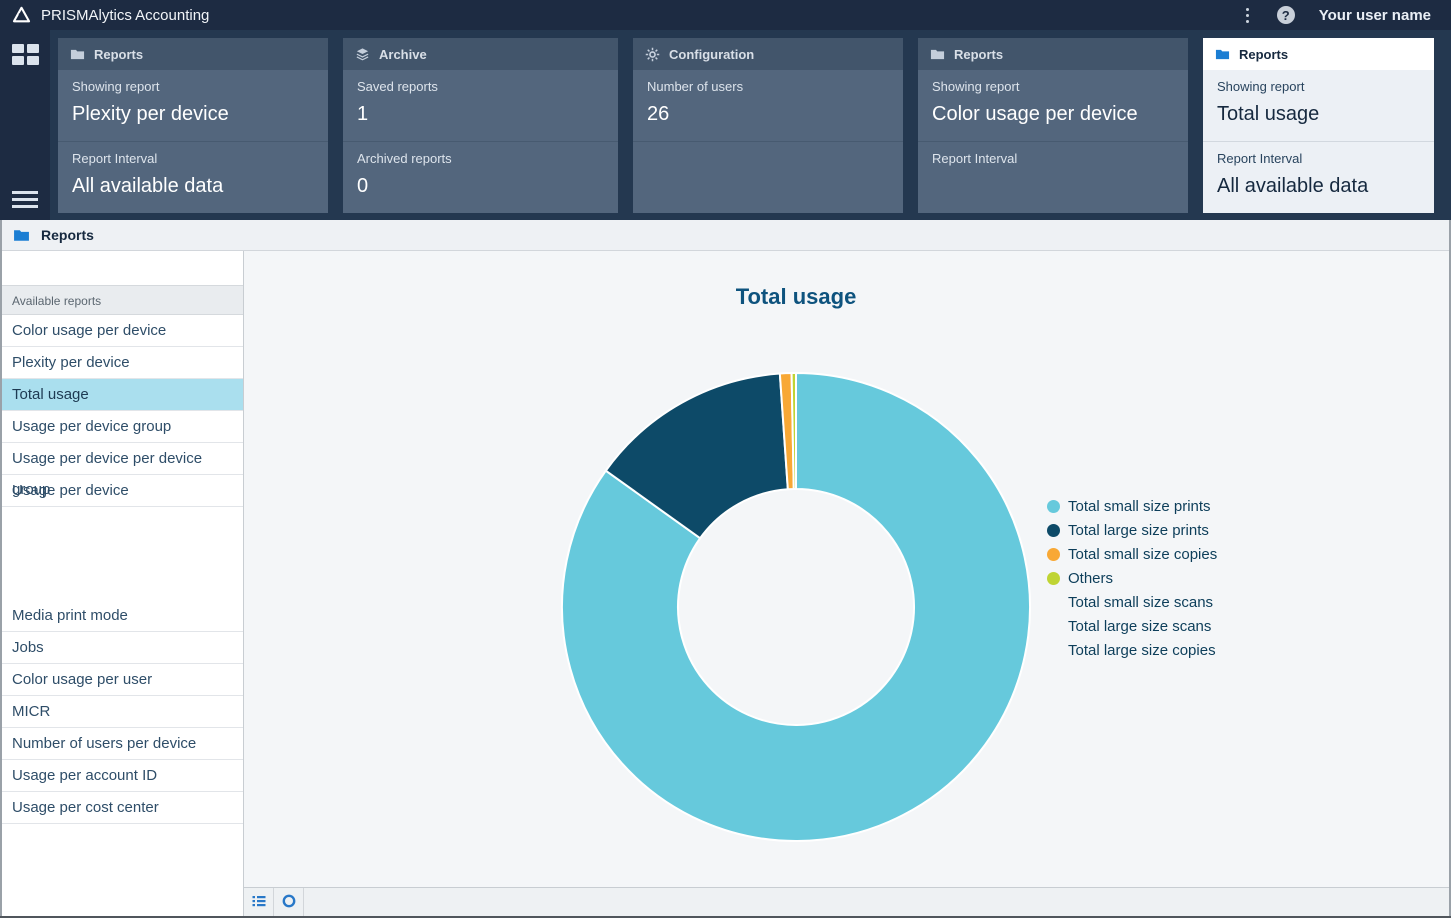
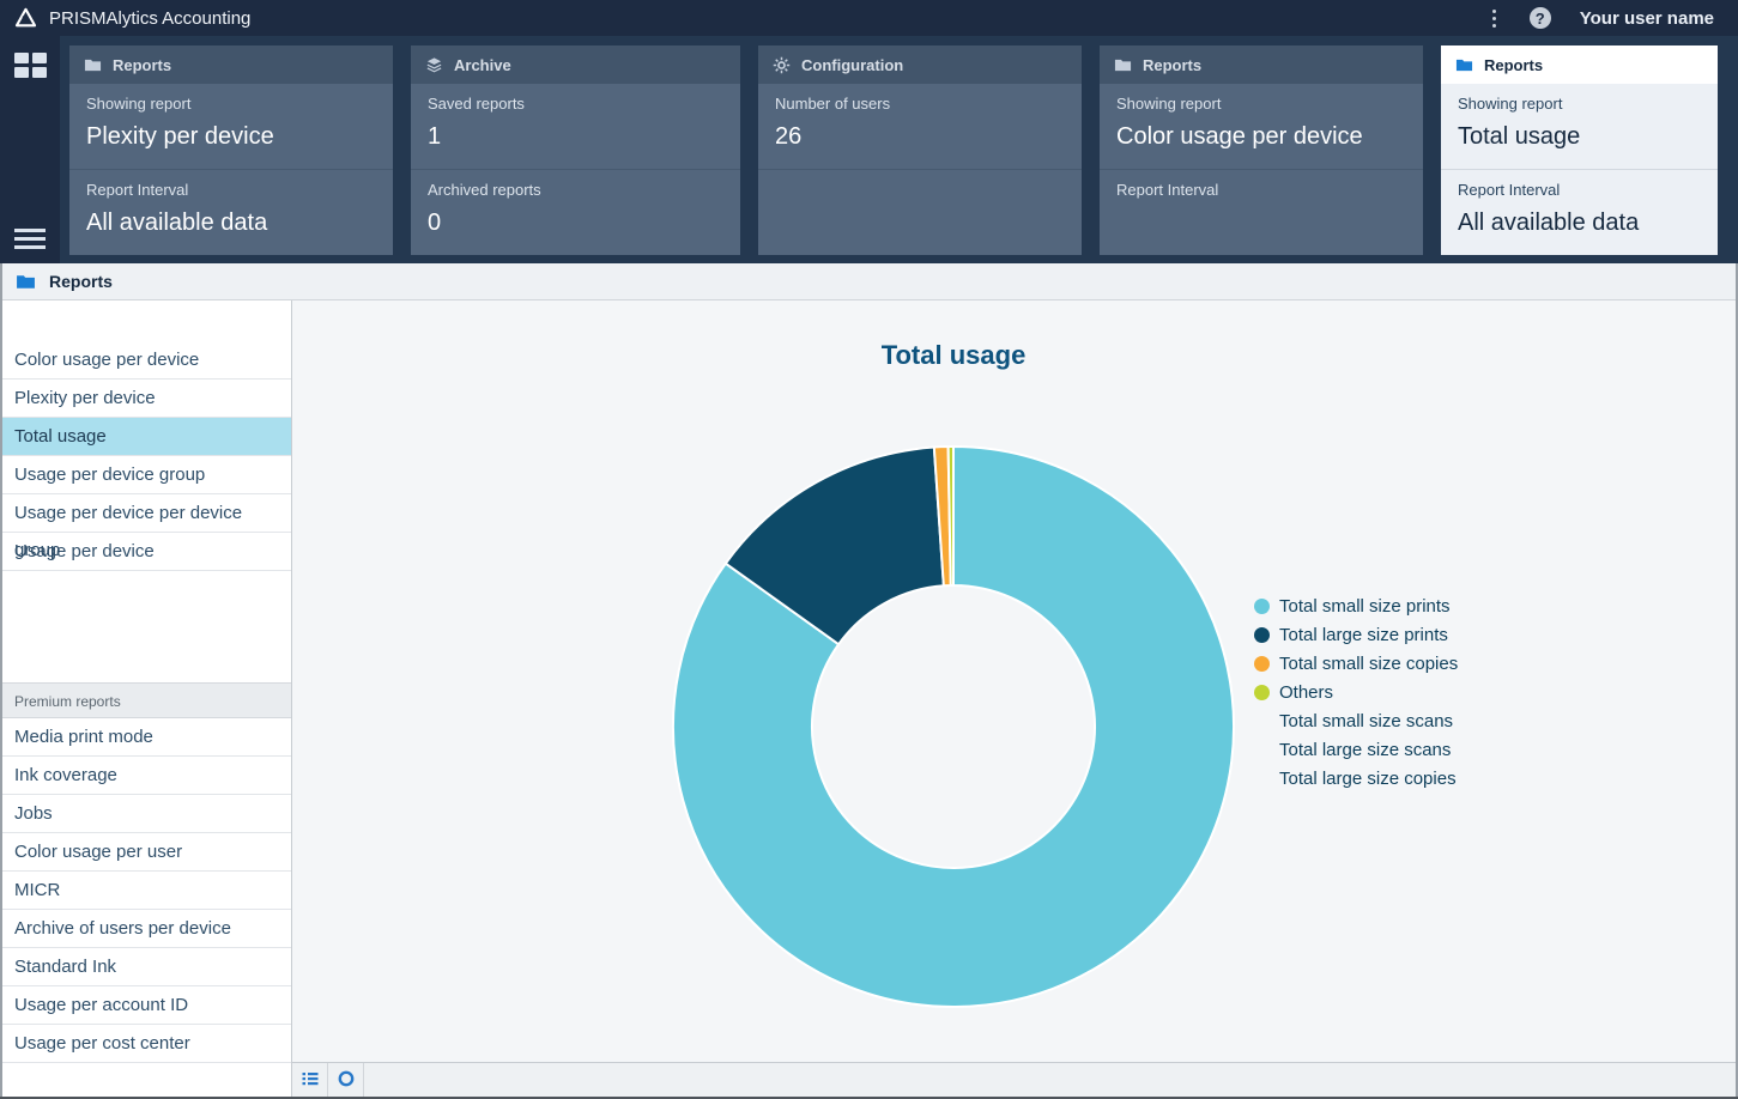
  PRISMAlytics Accounting
  ?
  Your user name
  Reports
  Showing report
  Plexity per device
  Report Interval
  All available data
  Archive
  Saved reports
  1
  Archived reports
  0
  Configuration
  Number of users
  26
  Reports
  Showing report
  Color usage per device
  Report Interval
  Reports
  Showing report
  Total usage
  Report Interval
  All available data
  Reports
- Available reports
  Color usage per device
  Plexity per device
  Total usage
  Usage per device group
  Usage per device per device
  Usage per device
+ Premium reports
  Media print mode
+ Ink coverage
  Jobs
  Color usage per user
  MICR
- Number of users per device
+ Archive of users per device
+ Standard Ink
  Usage per account ID
  Usage per cost center
  Total usage
  Total small size prints
  Total large size prints
  Total small size copies
  Others
  Total small size scans
  Total large size scans
  Total large size copies
